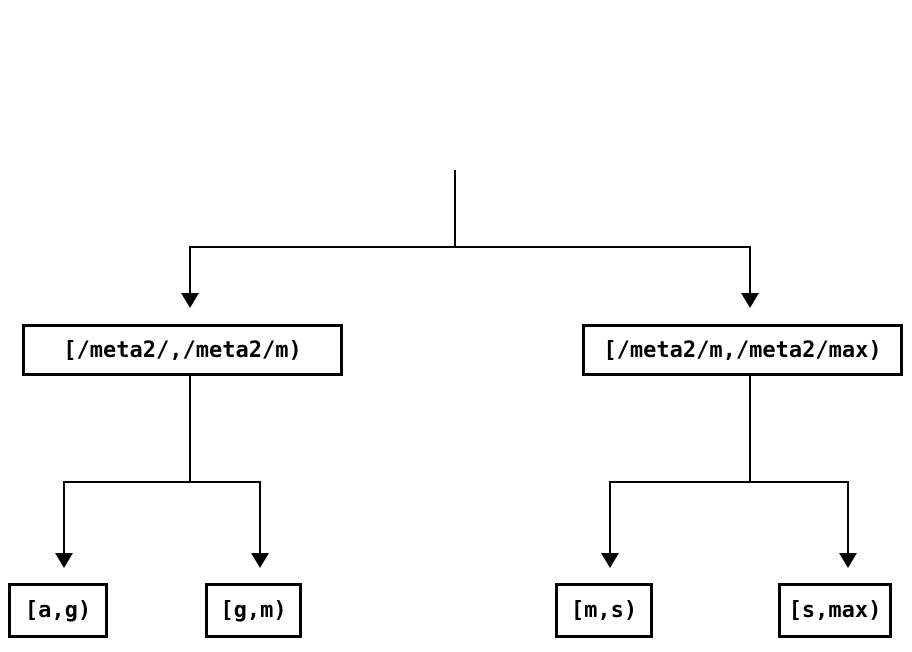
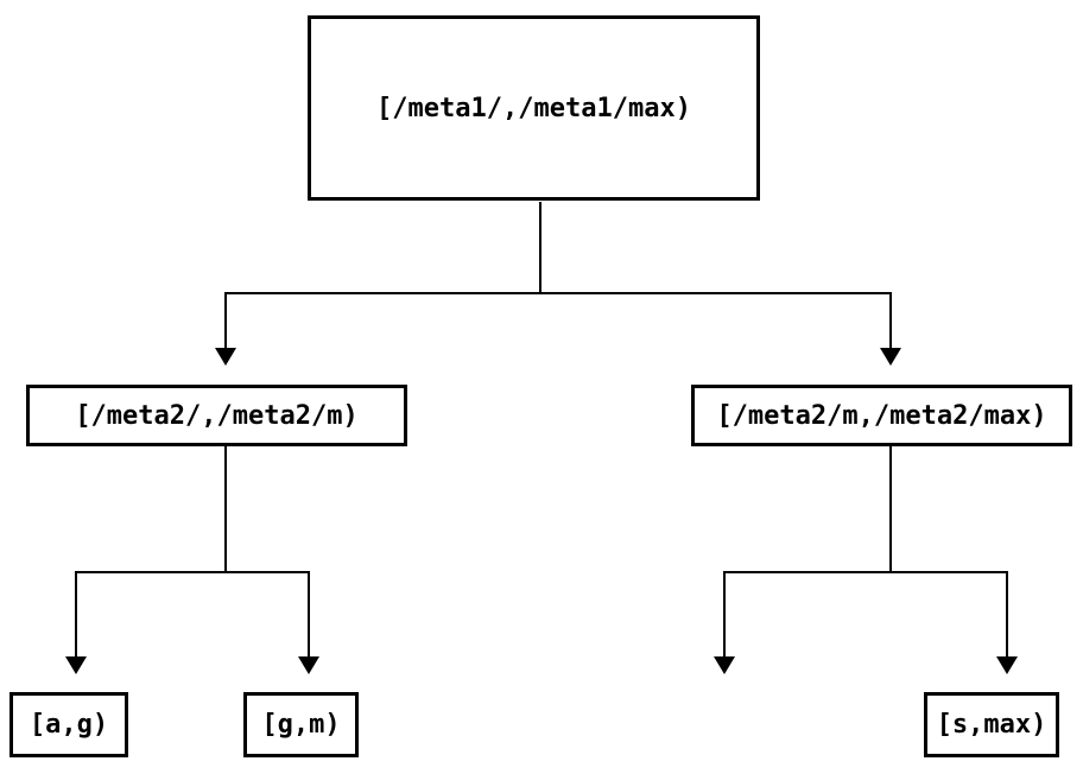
+ [/meta1/,/meta1/max)
  [/meta2/,/meta2/m)
  [/meta2/m,/meta2/max)
  [a,g)
  [g,m)
- [m,s)
  [s,max)
